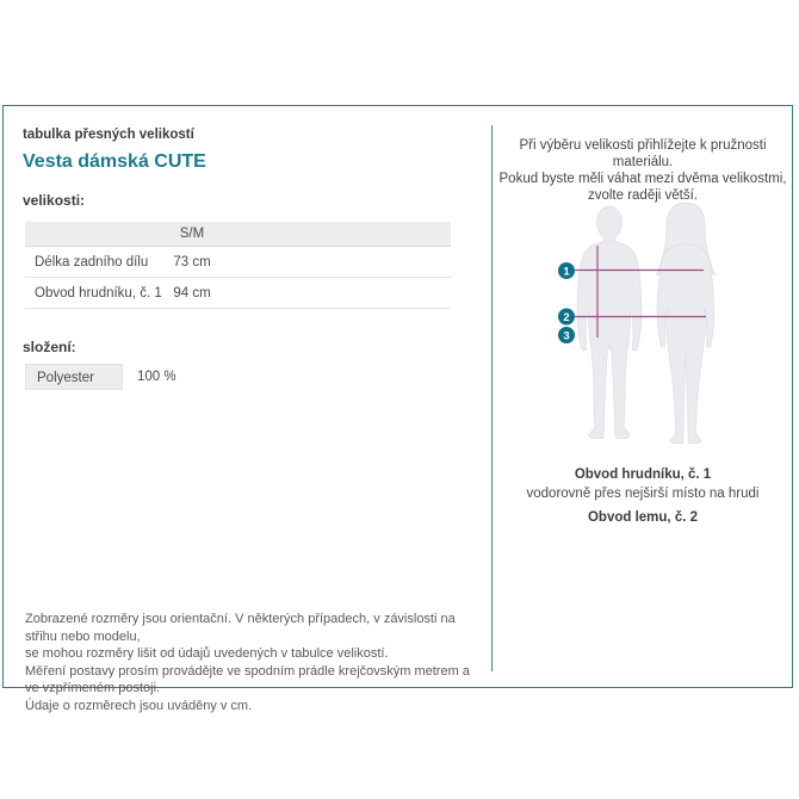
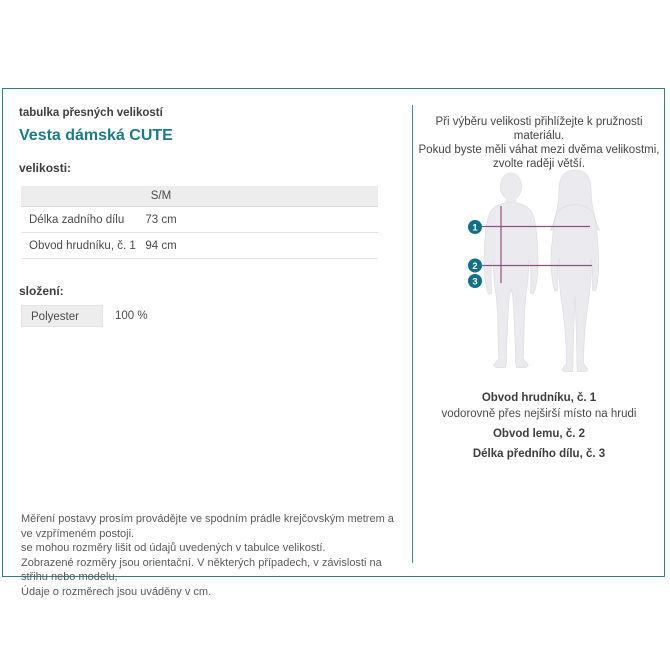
  tabulka přesných velikostí
  Vesta dámská CUTE
  velikosti:
  S/M
  Délka zadního dílu
  73 cm
  Obvod hrudníku, č. 1
  94 cm
  složení:
  Polyester
  100 %
- Zobrazené rozměry jsou orientační. V některých případech, v závislosti na střihu nebo modelu,
+ Měření postavy prosím provádějte ve spodním prádle krejčovským metrem a ve vzpřímeném postoji.
  se mohou rozměry lišit od údajů uvedených v tabulce velikostí.
- Měření postavy prosím provádějte ve spodním prádle krejčovským metrem a ve vzpřímeném postoji.
+ Zobrazené rozměry jsou orientační. V některých případech, v závislosti na střihu nebo modelu,
  Údaje o rozměrech jsou uváděny v cm.
  Při výběru velikosti přihlížejte k pružnosti materiálu.
  Pokud byste měli váhat mezi dvěma velikostmi,
  zvolte raději větší.
  1
  2
  3
  Obvod hrudníku, č. 1
  vodorovně přes nejširší místo na hrudi
  Obvod lemu, č. 2
+ Délka předního dílu, č. 3
